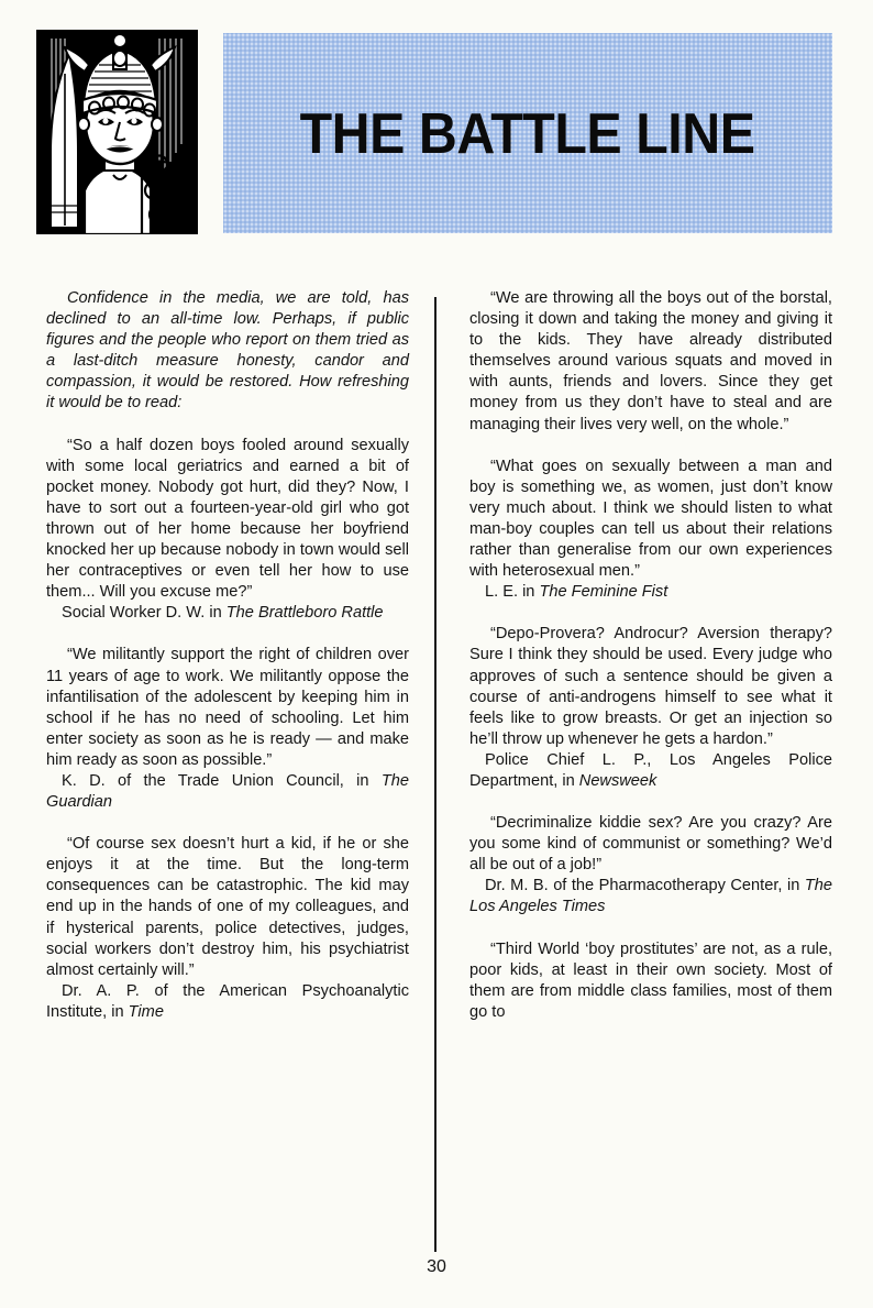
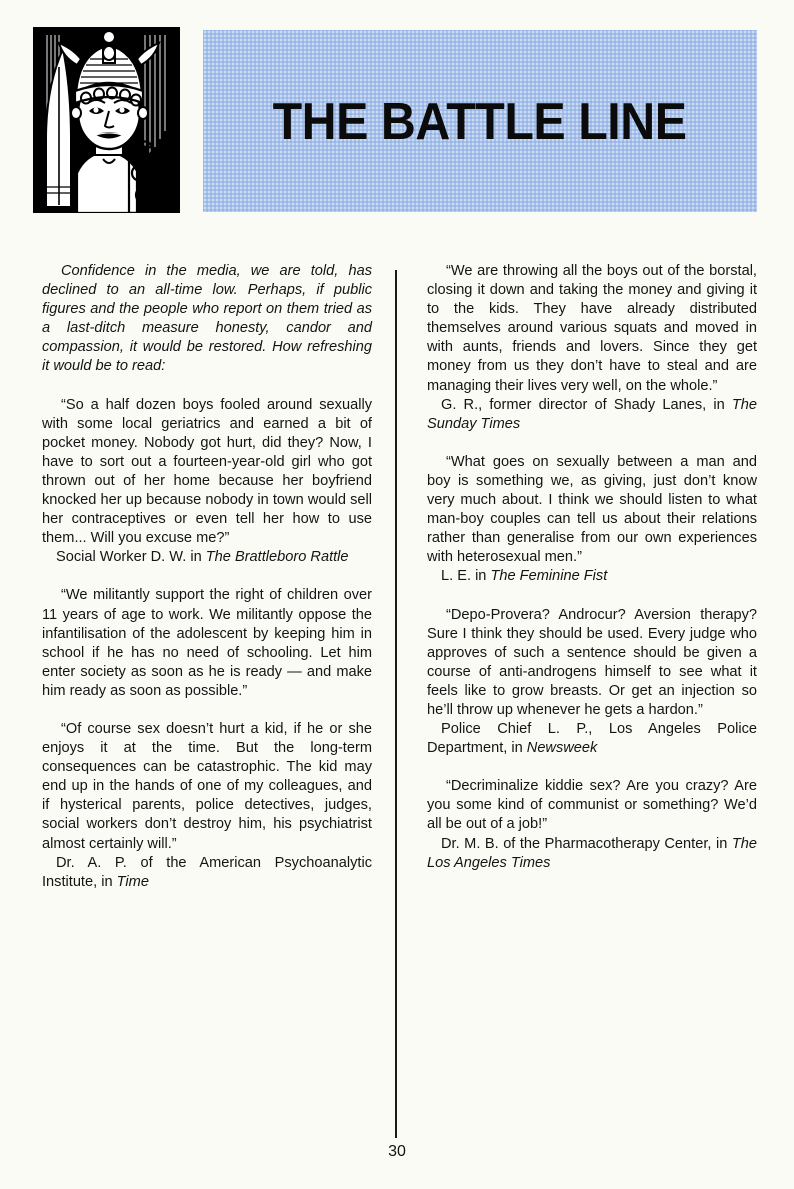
  THE BATTLE LINE
  Confidence in the media, we are told, has declined to an all-time low. Perhaps, if public figures and the people who report on them tried as a last-ditch measure honesty, candor and compassion, it would be restored. How refreshing it would be to read:
  “So a half dozen boys fooled around sexually with some local geriatrics and earned a bit of pocket money. Nobody got hurt, did they? Now, I have to sort out a fourteen-year-old girl who got thrown out of her home because her boyfriend knocked her up because nobody in town would sell her contraceptives or even tell her how to use them... Will you excuse me?”
  Social Worker D. W. in The Brattleboro Rattle
  “We militantly support the right of children over 11 years of age to work. We militantly oppose the infantilisation of the adolescent by keeping him in school if he has no need of schooling. Let him enter society as soon as he is ready — and make him ready as soon as possible.”
- K. D. of the Trade Union Council, in The Guardian
  “Of course sex doesn’t hurt a kid, if he or she enjoys it at the time. But the long-term consequences can be catastrophic. The kid may end up in the hands of one of my colleagues, and if hysterical parents, police detectives, judges, social workers don’t destroy him, his psychiatrist almost certainly will.”
  Dr. A. P. of the American Psychoanalytic Institute, in Time
  “We are throwing all the boys out of the borstal, closing it down and taking the money and giving it to the kids. They have already distributed themselves around various squats and moved in with aunts, friends and lovers. Since they get money from us they don’t have to steal and are managing their lives very well, on the whole.”
+ G. R., former director of Shady Lanes, in The Sunday Times
- “What goes on sexually between a man and boy is something we, as women, just don’t know very much about. I think we should listen to what man-boy couples can tell us about their relations rather than generalise from our own experiences with heterosexual men.”
+ “What goes on sexually between a man and boy is something we, as giving, just don’t know very much about. I think we should listen to what man-boy couples can tell us about their relations rather than generalise from our own experiences with heterosexual men.”
  L. E. in The Feminine Fist
  “Depo-Provera? Androcur? Aversion therapy? Sure I think they should be used. Every judge who approves of such a sentence should be given a course of anti-androgens himself to see what it feels like to grow breasts. Or get an injection so he’ll throw up whenever he gets a hardon.”
  Police Chief L. P., Los Angeles Police Department, in Newsweek
  “Decriminalize kiddie sex? Are you crazy? Are you some kind of communist or something? We’d all be out of a job!”
  Dr. M. B. of the Pharmacotherapy Center, in The Los Angeles Times
- “Third World ‘boy prostitutes’ are not, as a rule, poor kids, at least in their own society. Most of them are from middle class families, most of them go to
  30
